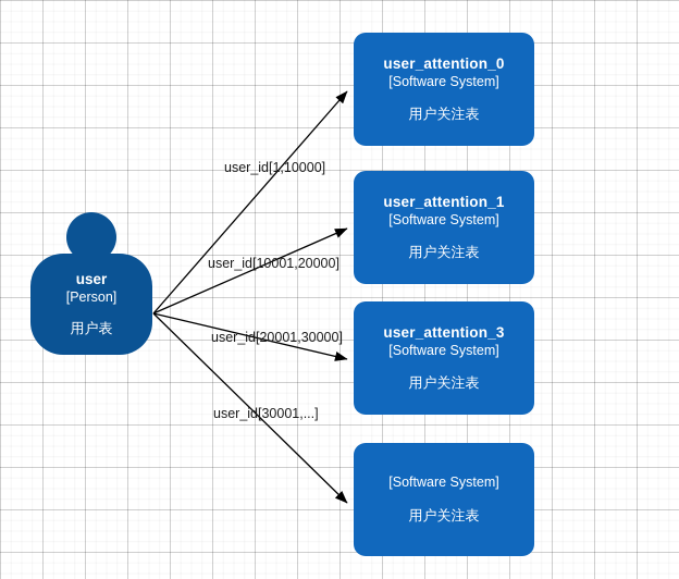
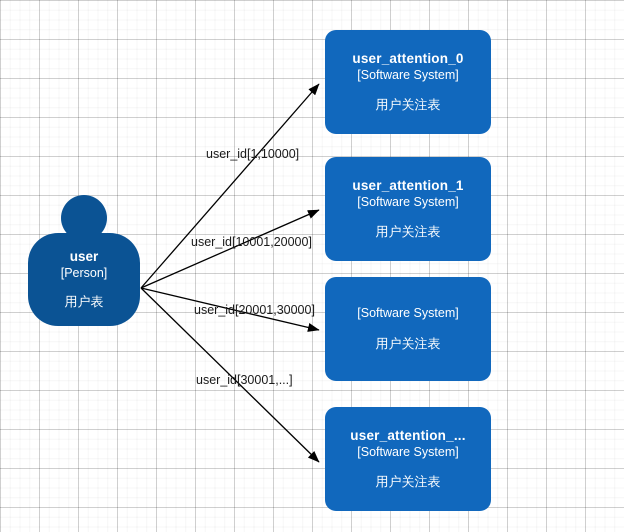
  user
  [Person]
  用户表
  user_attention_0
  [Software System]
  用户关注表
  user_attention_1
  [Software System]
  用户关注表
- user_attention_3
  [Software System]
  用户关注表
+ user_attention_...
  [Software System]
  用户关注表
  user_id[1,10000]
  user_id[10001,20000]
  user_id[20001,30000]
  user_id[30001,...]
